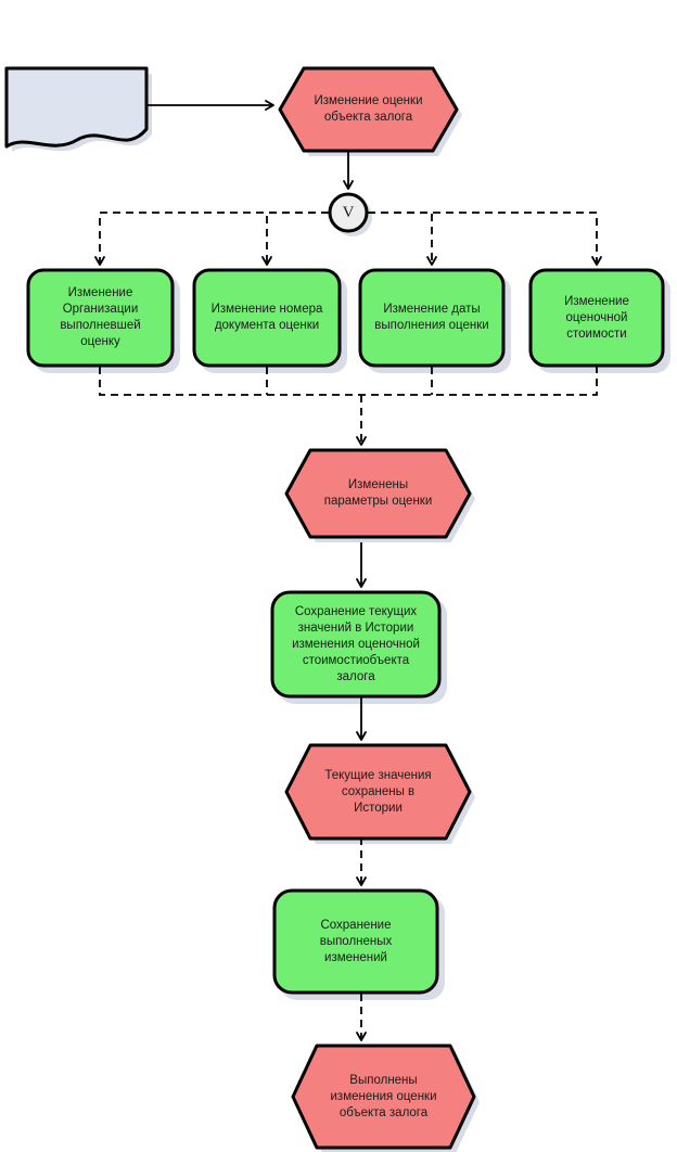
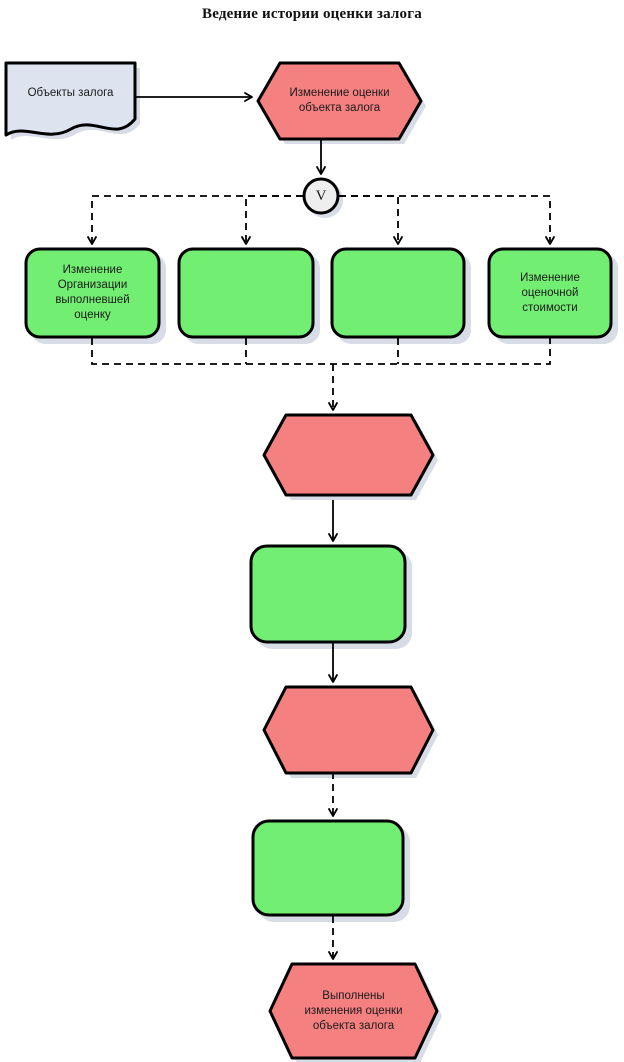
+ Ведение истории оценки залога
+ Объекты залога
  Изменение оценки
  объекта залога
  V
  Изменение
  Организации
  выполневшей
  оценку
- Изменение номера
- документа оценки
- Изменение даты
- выполнения оценки
  Изменение
  оценочной
  стоимости
- Изменены
- параметры оценки
- Сохранение текущих
- значений в Истории
- изменения оценочной
- стоимостиобъекта
- залога
- Текущие значения
- сохранены в
- Истории
- Сохранение
- выполненых
- изменений
  Выполнены
  изменения оценки
  объекта залога
